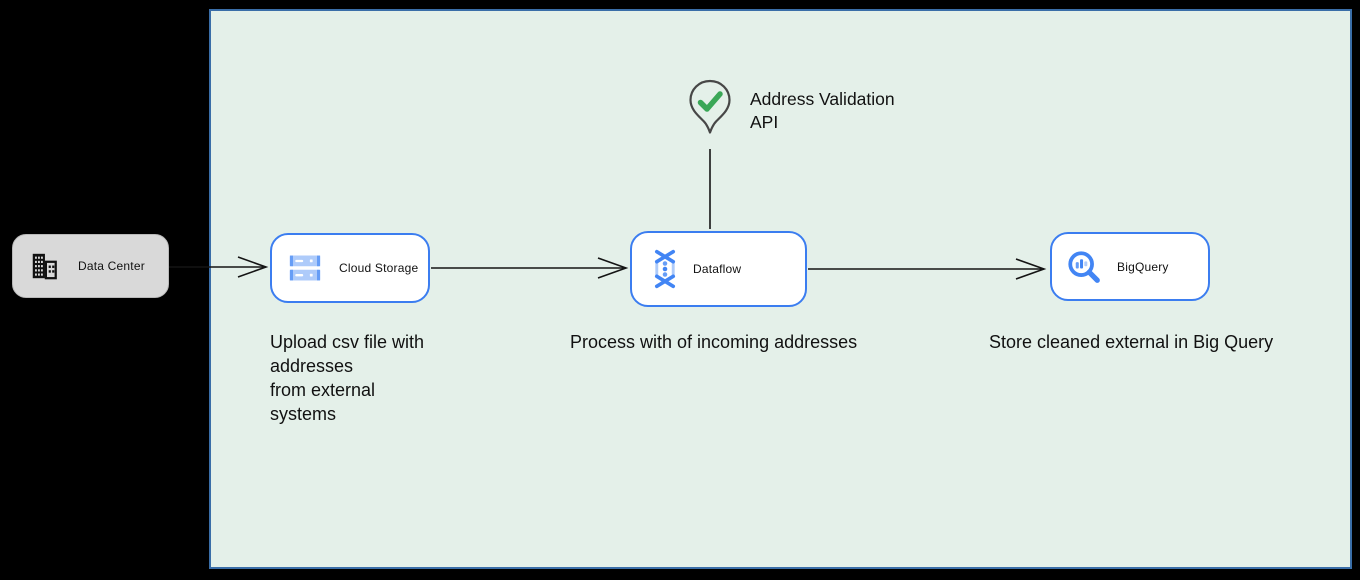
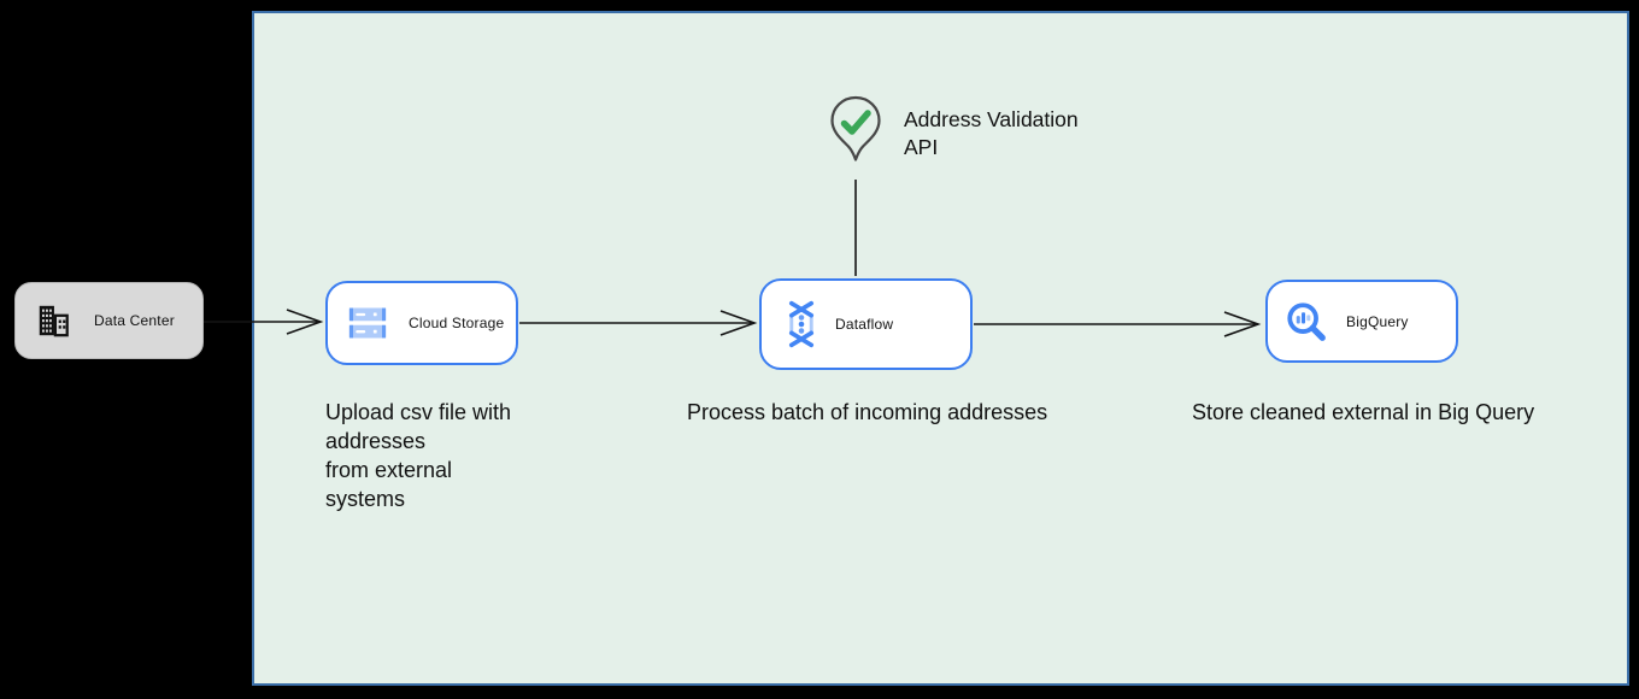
  Data Center
  Cloud Storage
  Dataflow
  BigQuery
  Address Validation
  API
  Upload csv file with
  addresses
  from external
  systems
- Process with of incoming addresses
+ Process batch of incoming addresses
  Store cleaned external in Big Query
